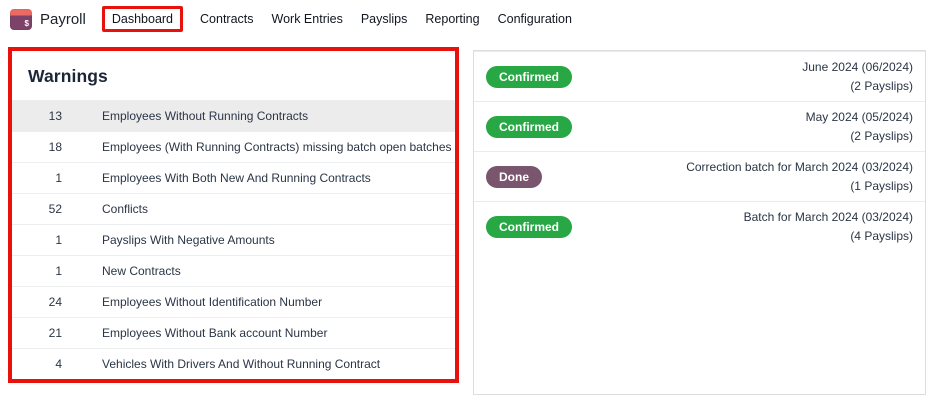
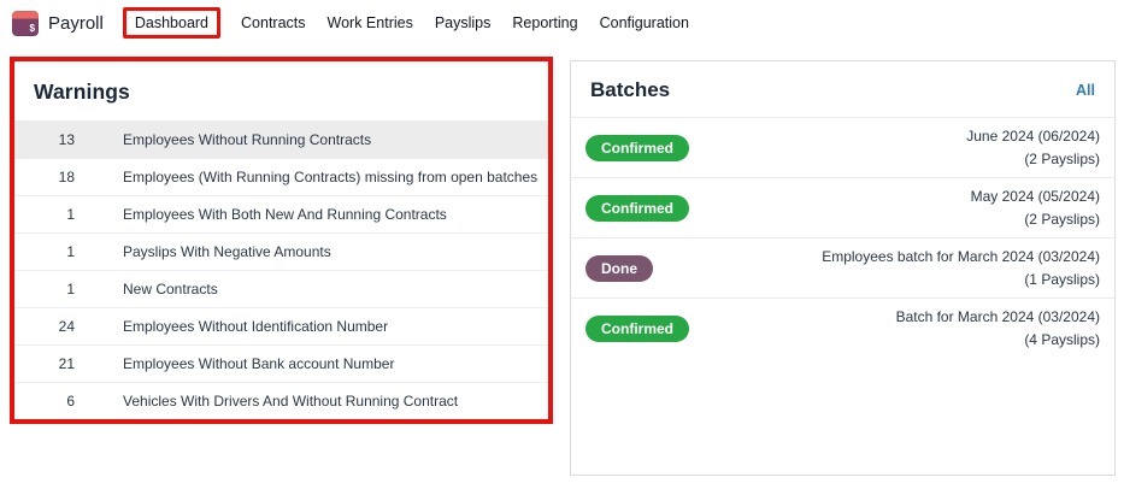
  Payroll
  Dashboard
  Contracts
  Work Entries
  Payslips
  Reporting
  Configuration
  Warnings
  13
  Employees Without Running Contracts
  18
- Employees (With Running Contracts) missing batch open batches
+ Employees (With Running Contracts) missing from open batches
  1
  Employees With Both New And Running Contracts
- 52
- Conflicts
  1
  Payslips With Negative Amounts
  1
  New Contracts
  24
  Employees Without Identification Number
  21
  Employees Without Bank account Number
- 4
+ 6
  Vehicles With Drivers And Without Running Contract
+ Batches
+ All
  Confirmed
  June 2024 (06/2024)
  (2 Payslips)
  Confirmed
  May 2024 (05/2024)
  (2 Payslips)
  Done
- Correction batch for March 2024 (03/2024)
+ Employees batch for March 2024 (03/2024)
  (1 Payslips)
  Confirmed
  Batch for March 2024 (03/2024)
  (4 Payslips)
